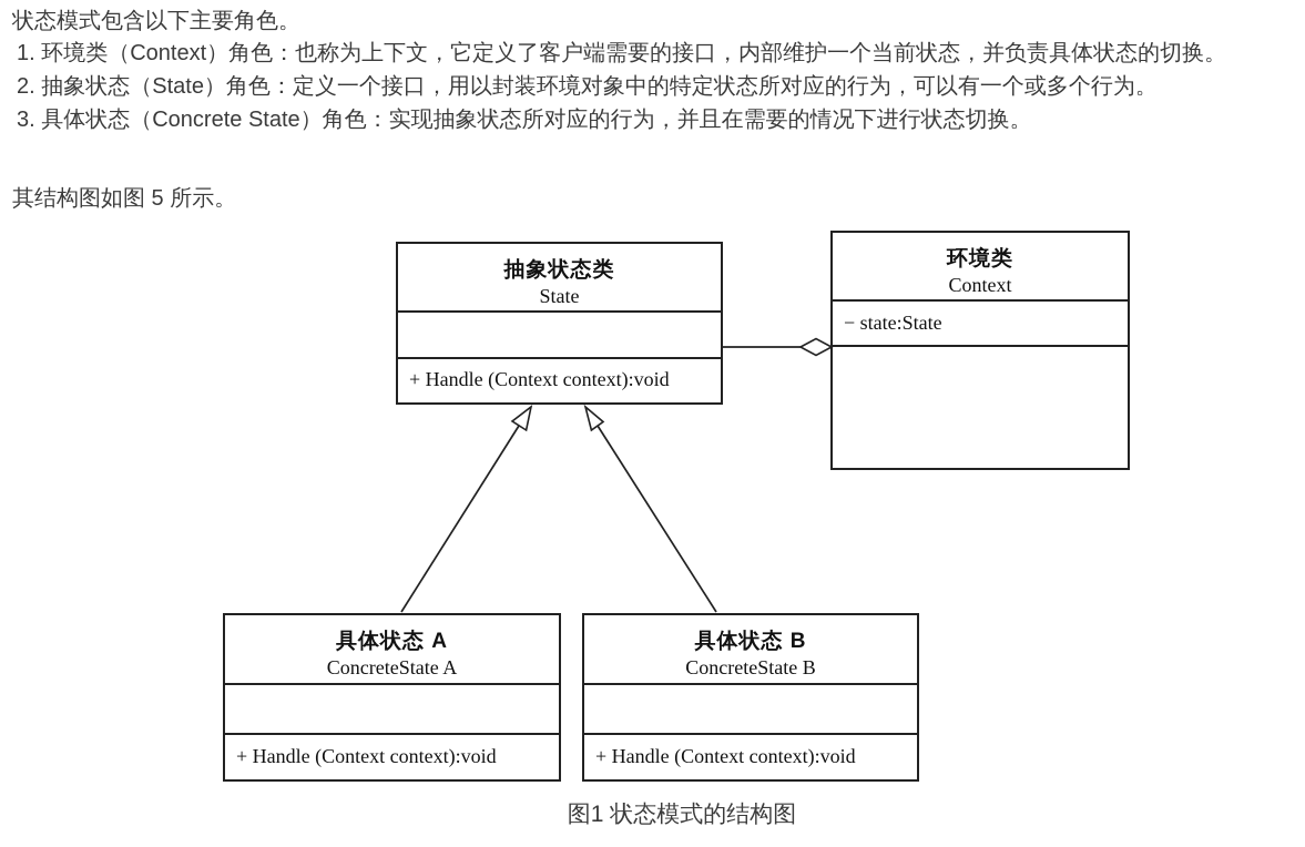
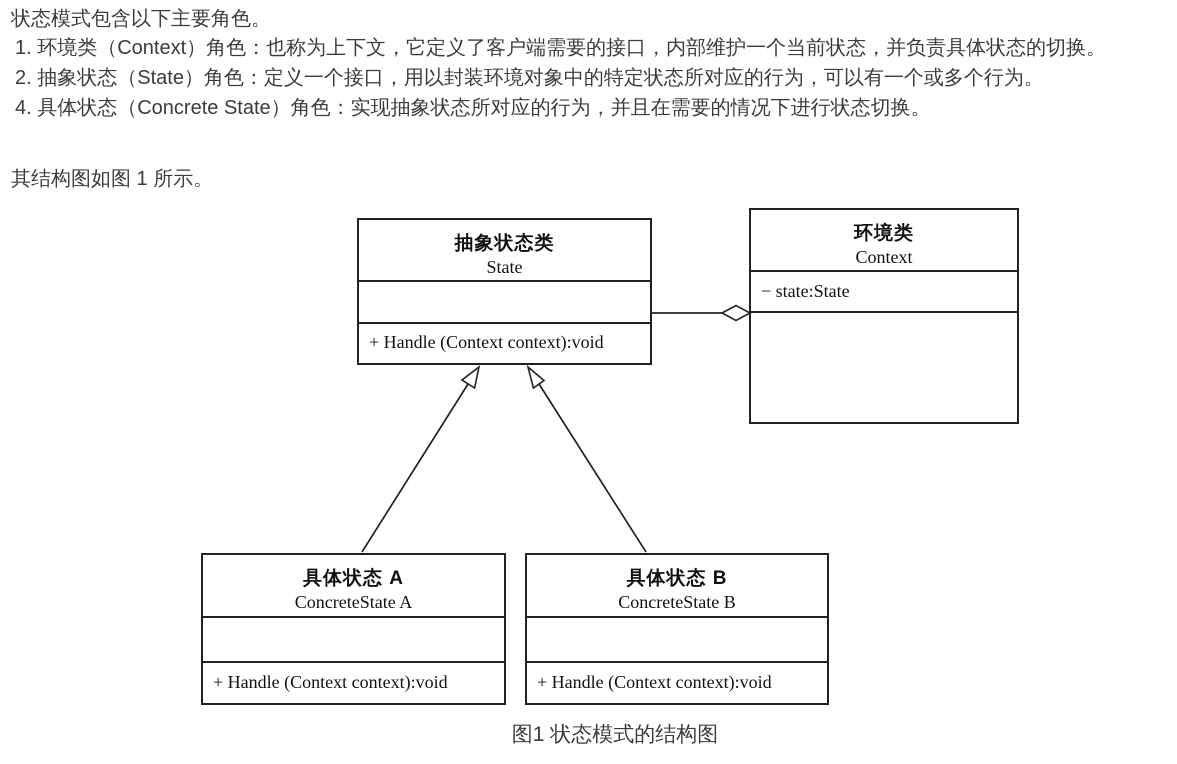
  状态模式包含以下主要角色。
  1. 环境类（Context）角色：也称为上下文，它定义了客户端需要的接口，内部维护一个当前状态，并负责具体状态的切换。
  2. 抽象状态（State）角色：定义一个接口，用以封装环境对象中的特定状态所对应的行为，可以有一个或多个行为。
- 3. 具体状态（Concrete State）角色：实现抽象状态所对应的行为，并且在需要的情况下进行状态切换。
+ 4. 具体状态（Concrete State）角色：实现抽象状态所对应的行为，并且在需要的情况下进行状态切换。
- 其结构图如图 5 所示。
+ 其结构图如图 1 所示。
  抽象状态类
  State
  + Handle (Context context):void
  环境类
  Context
  − state:State
  具体状态 A
  ConcreteState A
  + Handle (Context context):void
  具体状态 B
  ConcreteState B
  + Handle (Context context):void
  图1 状态模式的结构图
